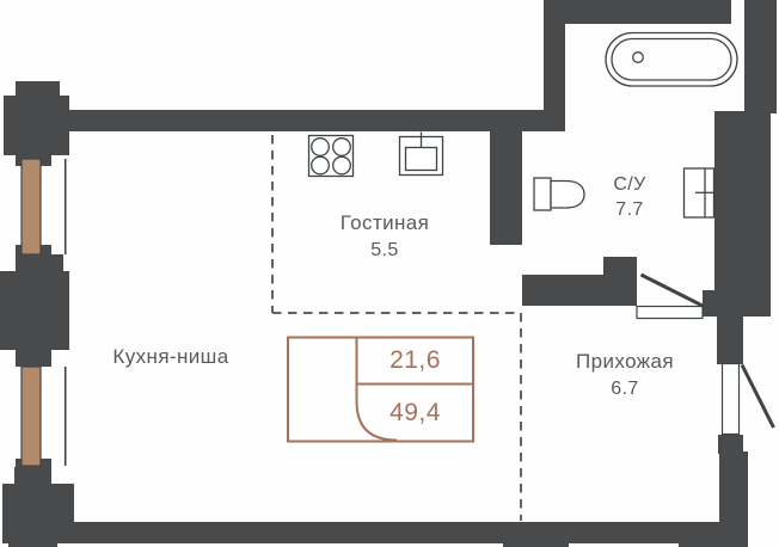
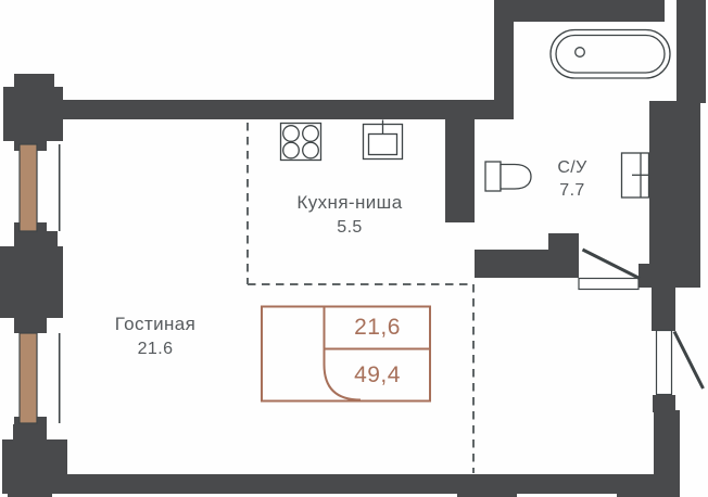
- Кухня-ниша
+ Гостиная
+ 21.6
- Гостиная
+ Кухня-ниша
  5.5
  С/У
  7.7
- Прихожая
- 6.7
  21,6
  49,4
